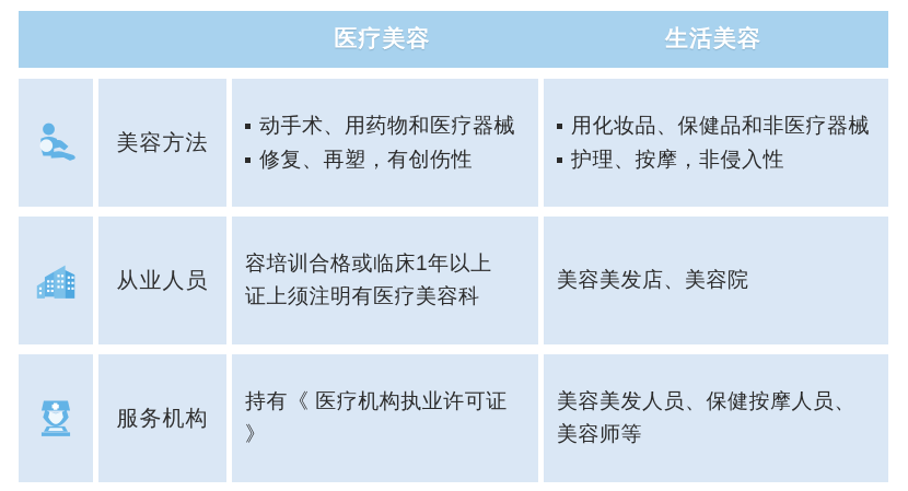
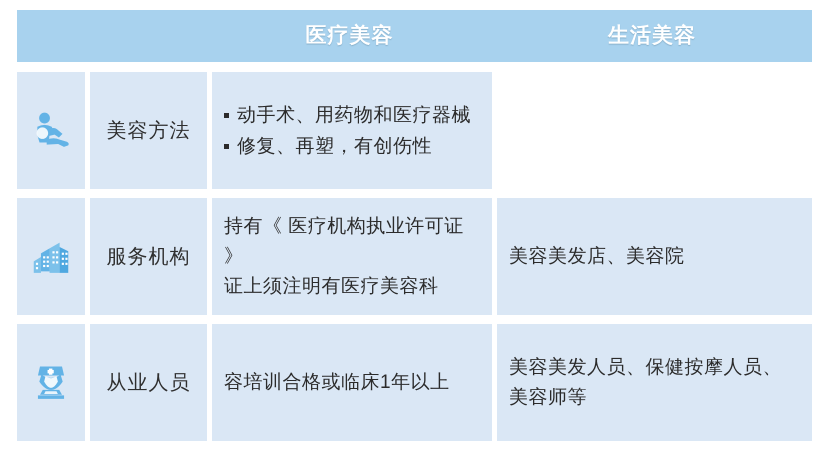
  医疗美容
  生活美容
  美容方法
  动手术、用药物和医疗器械
  修复、再塑，有创伤性
- 用化妆品、保健品和非医疗器械
- 护理、按摩，非侵入性
- 从业人员
+ 服务机构
- 容培训合格或临床1年以上
+ 持有《 医疗机构执业许可证 》
  证上须注明有医疗美容科
  美容美发店、美容院
- 服务机构
+ 从业人员
- 持有《 医疗机构执业许可证 》
+ 容培训合格或临床1年以上
  美容美发人员、保健按摩人员、
  美容师等
